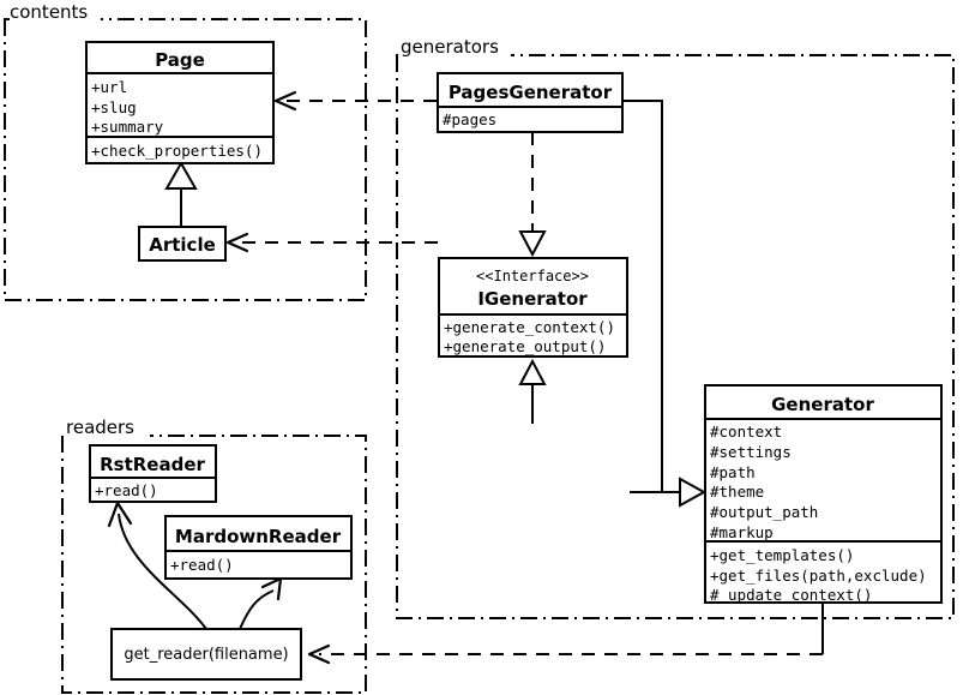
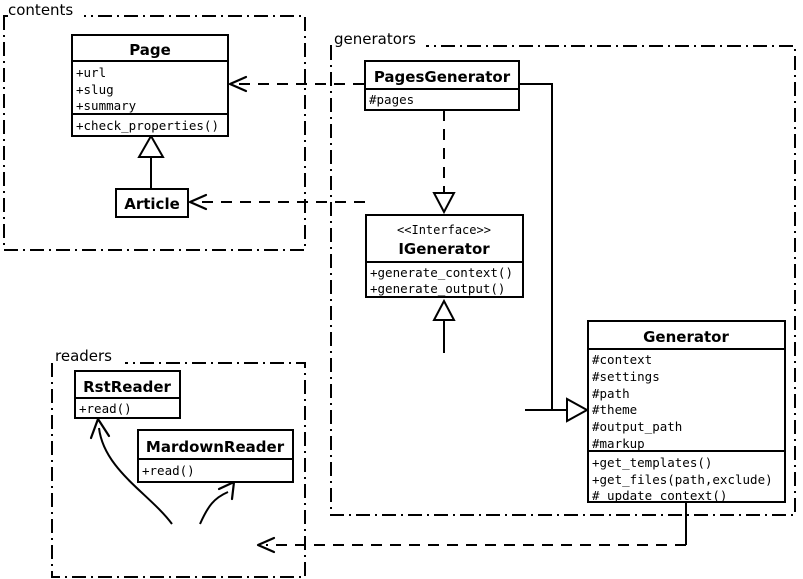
  contents
  generators
  readers
  Page
  +url
  +slug
  +summary
  +check_properties()
  Article
  PagesGenerator
  #pages
  <<Interface>>
  IGenerator
  +generate_context()
  +generate_output()
  Generator
  #context
  #settings
  #path
  #theme
  #output_path
  #markup
  +get_templates()
  +get_files(path,exclude)
  #_update_context()
  RstReader
  +read()
  MardownReader
  +read()
- get_reader(filename)
